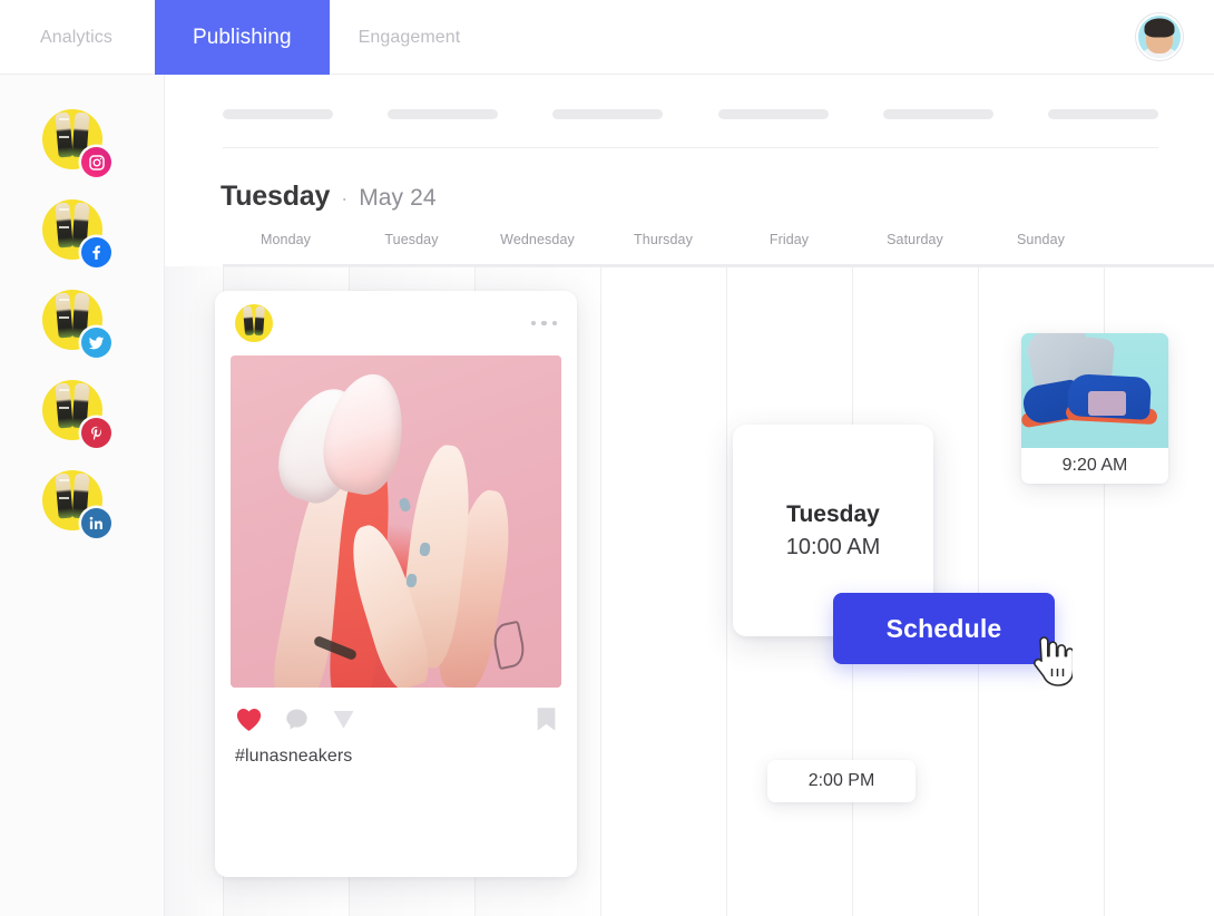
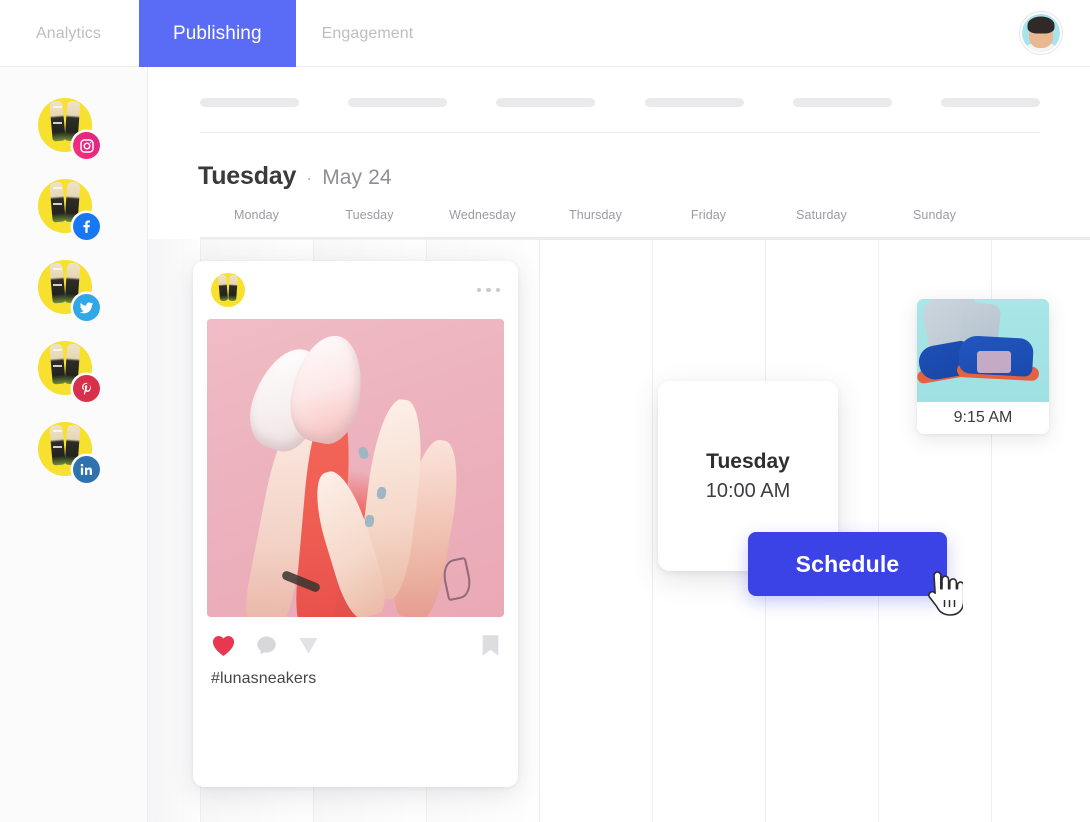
  Analytics
  Publishing
  Engagement
  Tuesday
  ·
  May 24
  Monday
  Tuesday
  Wednesday
  Thursday
  Friday
  Saturday
  Sunday
  #lunasneakers
- 9:20 AM
+ 9:15 AM
- 2:00 PM
  Tuesday
  10:00 AM
  Schedule
